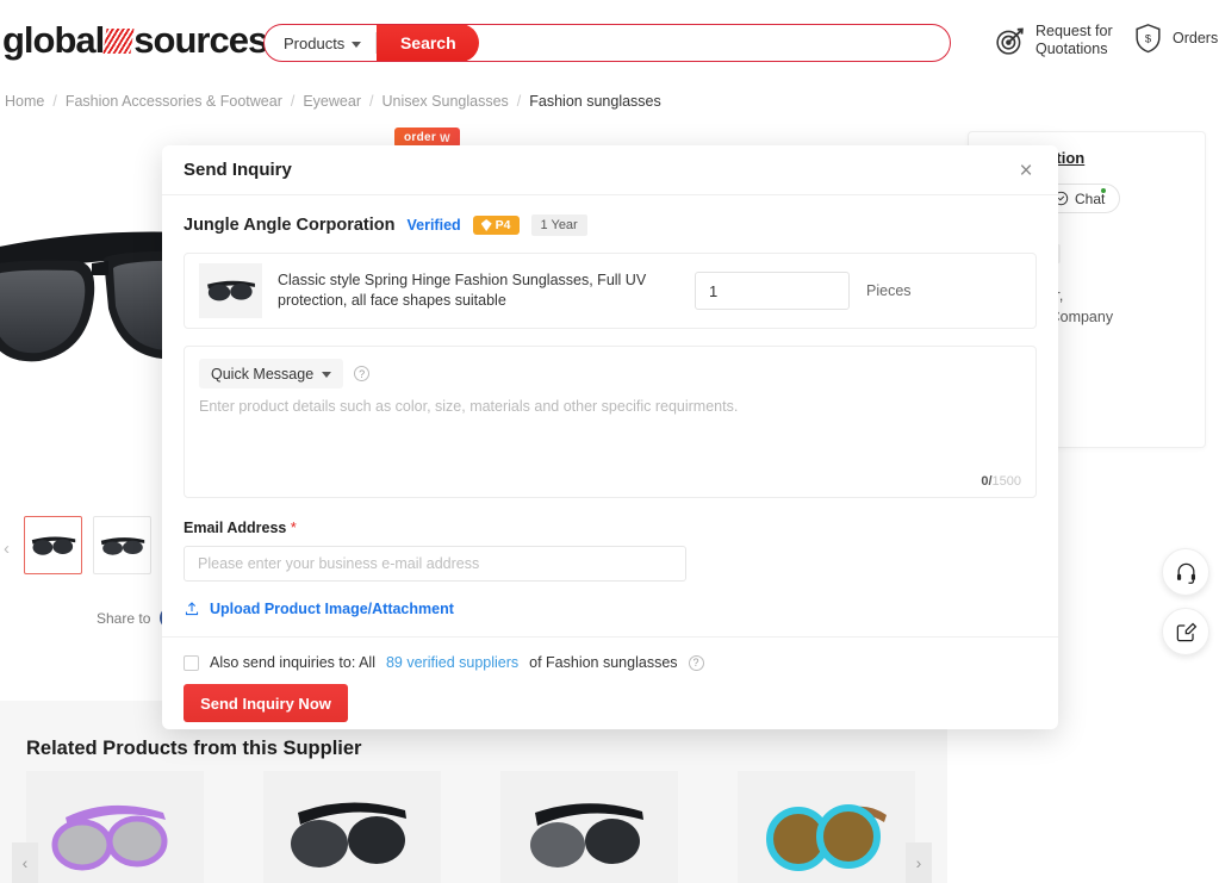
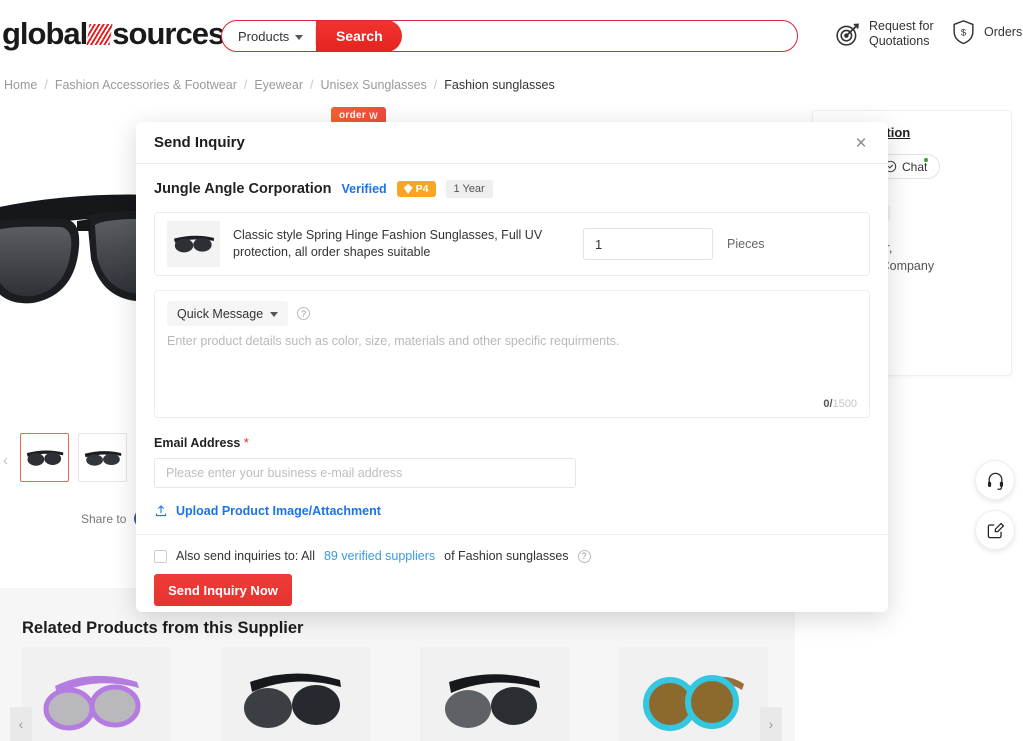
  global
  sources
  Products
  Search
  Request for
  Quotations
  $
  Orders
  Home
  /
  Fashion Accessories & Footwear
  /
  Eyewear
  /
  Unisex Sunglasses
  /
  Fashion sunglasses
  order
  W
  ‹
  Share to
  Chat
  Related Products from this Supplier
  ‹
  ›
  Send Inquiry
  ×
  Jungle Angle Corporation
  Verified
  P4
  1 Year
- Classic style Spring Hinge Fashion Sunglasses, Full UV protection, all face shapes suitable
+ Classic style Spring Hinge Fashion Sunglasses, Full UV protection, all order shapes suitable
  1
  Pieces
  Quick Message
  ?
  Enter product details such as color, size, materials and other specific requirments.
  0/1500
  Email Address *
  Please enter your business e-mail address
  Upload Product Image/Attachment
  Also send inquiries to: All
  89 verified suppliers
  of Fashion sunglasses
  ?
  Send Inquiry Now
